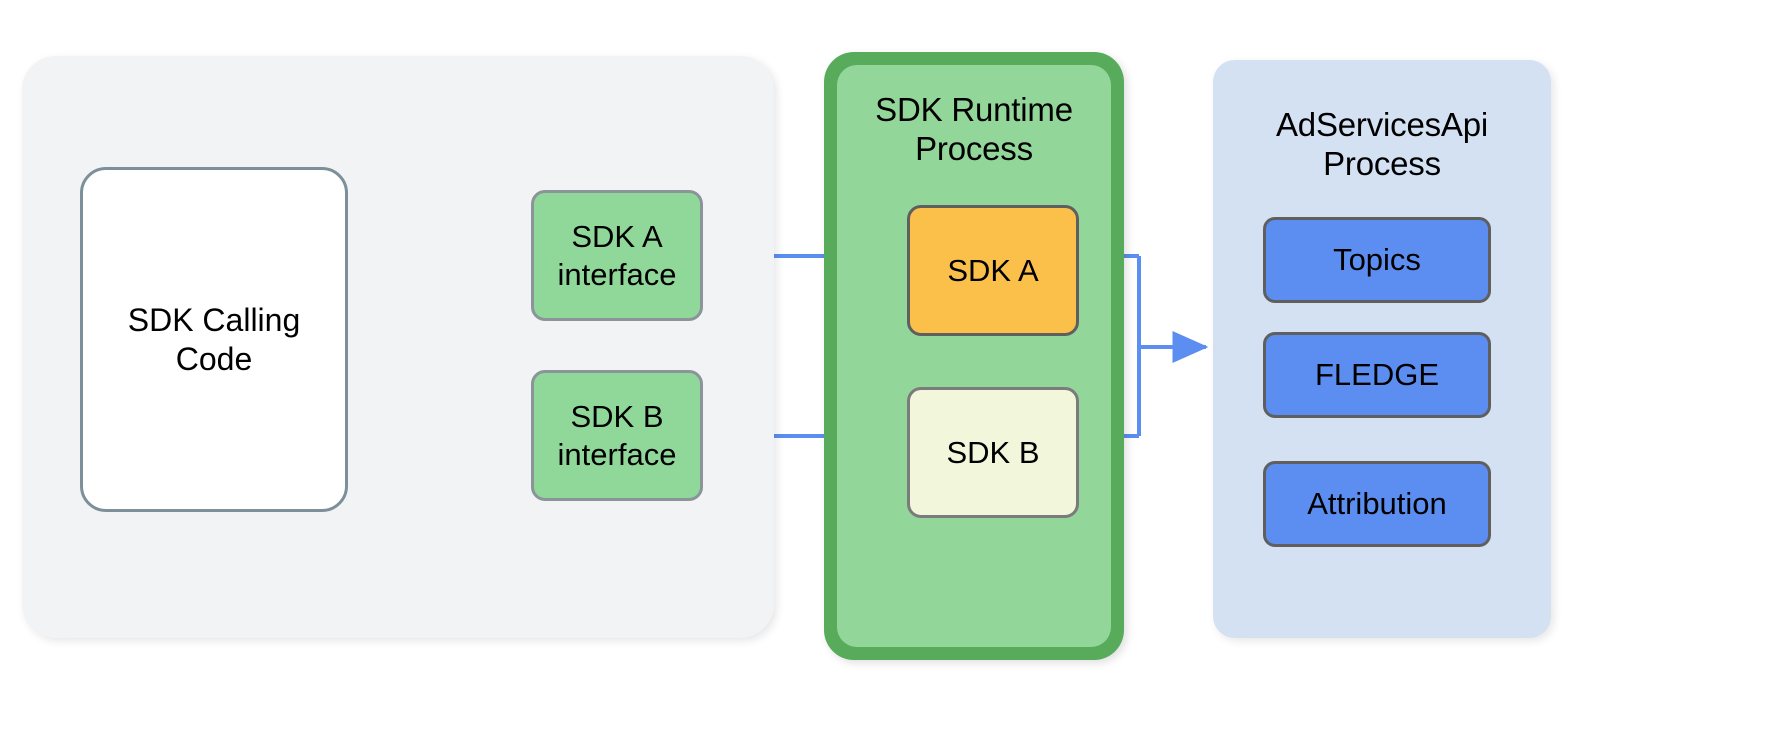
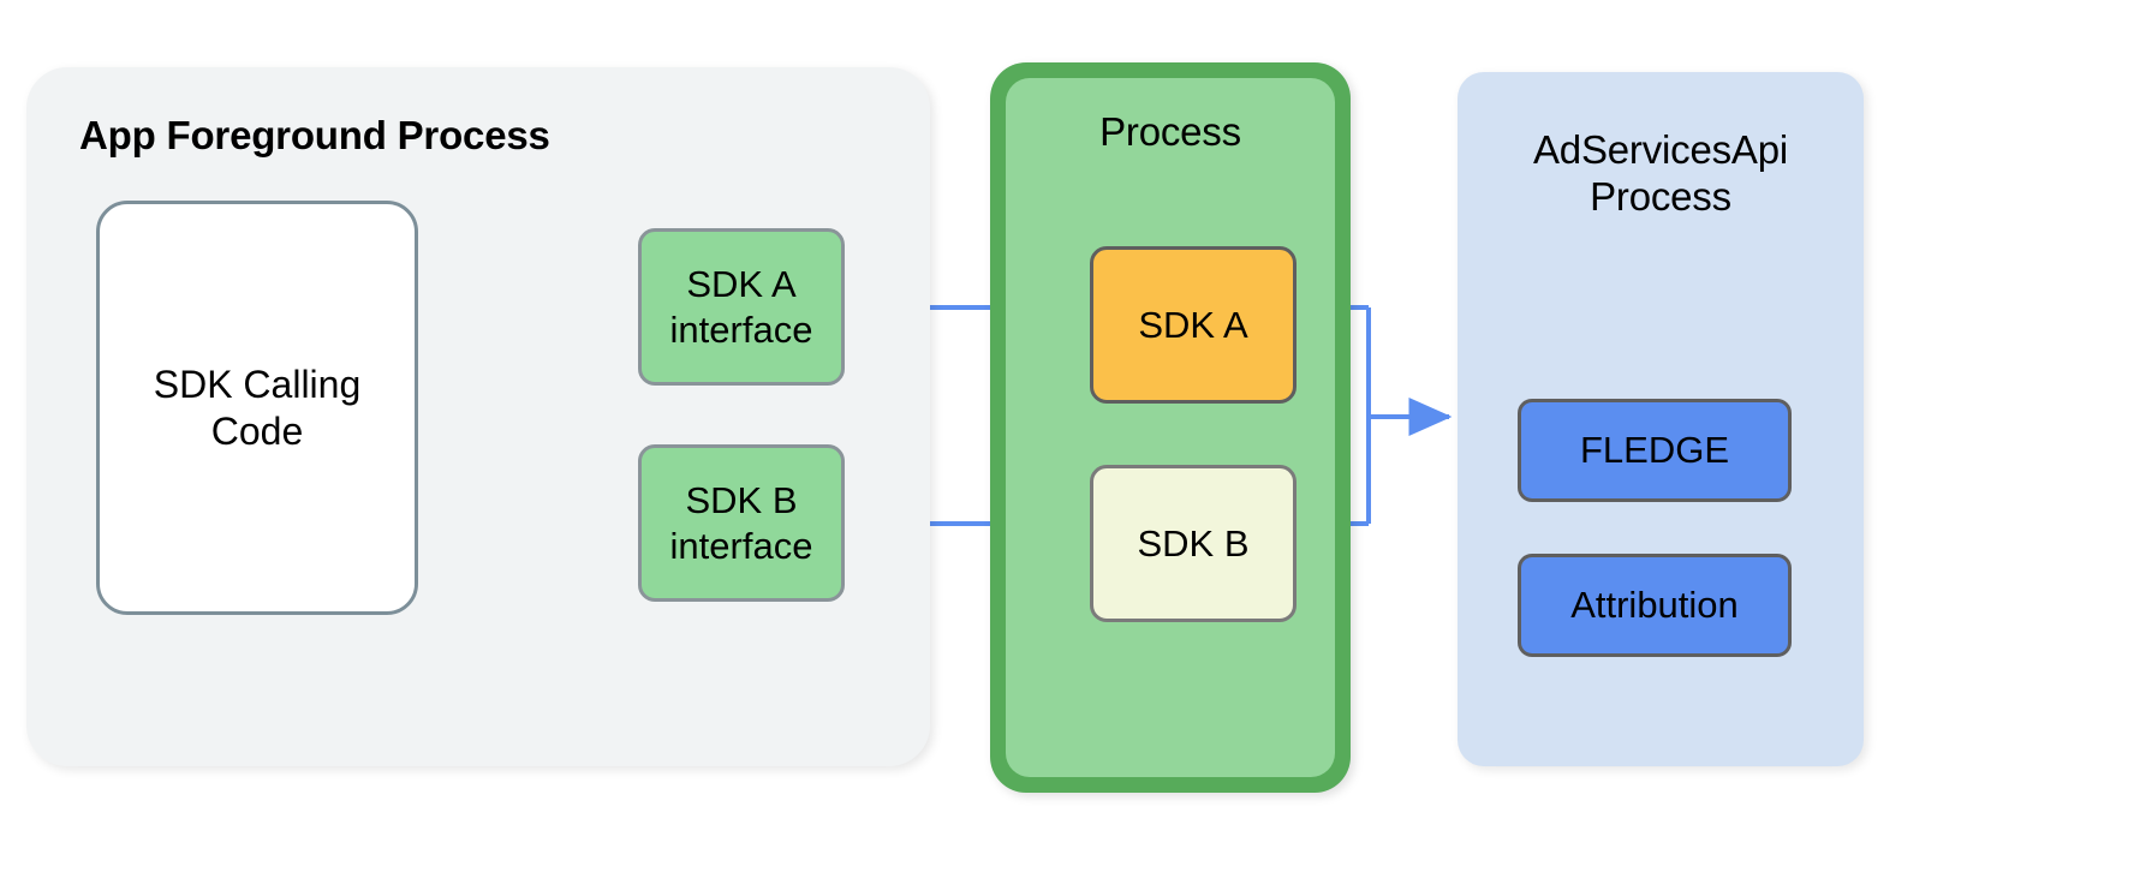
+ App Foreground Process
  SDK Calling
  Code
  SDK A
  interface
  SDK B
  interface
- SDK Runtime
  Process
  SDK A
  SDK B
  AdServicesApi
  Process
- Topics
  FLEDGE
  Attribution
